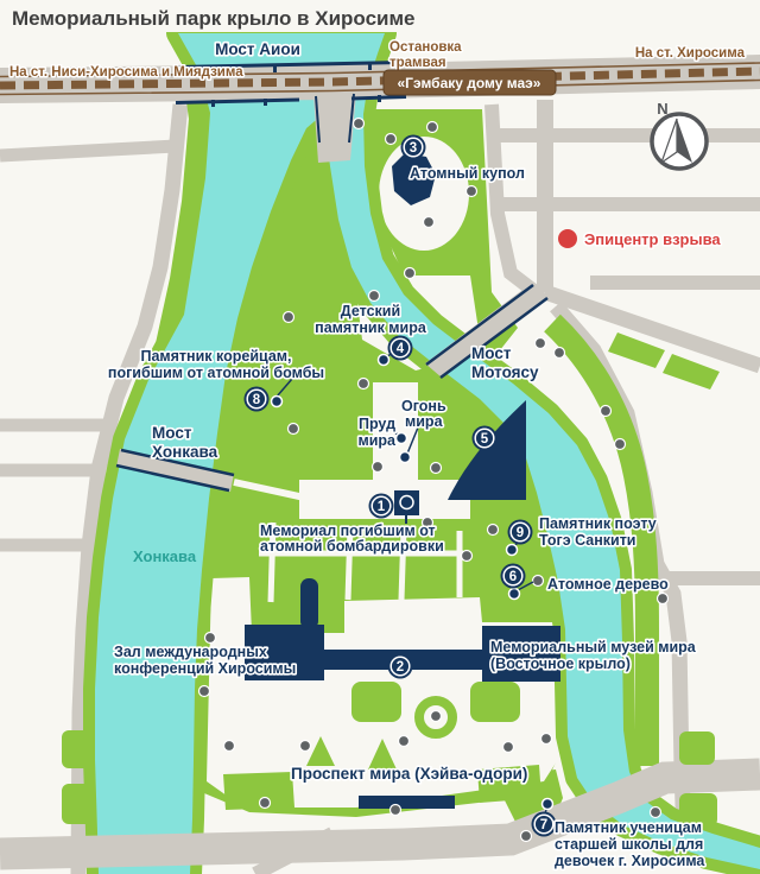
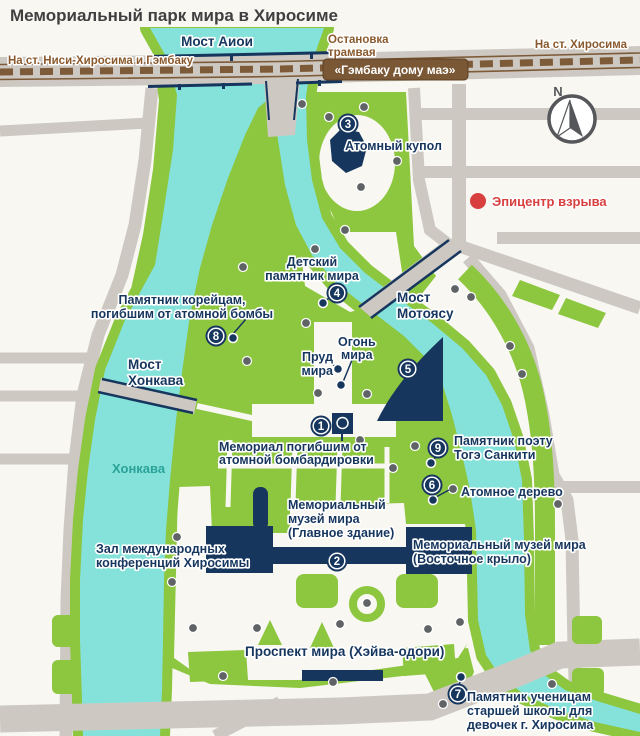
  N
  1
  2
  3
  4
  5
  6
  7
  8
  9
- Мемориальный парк крыло в Хиросиме
+ Мемориальный парк мира в Хиросиме
- На ст. Ниси-Хиросима и Миядзима
+ На ст. Ниси-Хиросима и Гэмбаку
  На ст. Хиросима
  Остановка трамвая
  «Гэмбаку дому маэ»
  Мост Аиои
  Атомный купол
  Эпицентр взрыва
  Детский памятник мира
  Памятник корейцам, погибшим от атомной бомбы
  Мост Мотоясу
  Мост Хонкава
  Хонкава
  Пруд мира
  Огонь мира
  Мемориал погибшим от атомной бомбардировки
  Памятник поэту Тогэ Санкити
  Атомное дерево
+ Мемориальный музей мира (Главное здание)
  Зал международных конференций Хиросимы
  Мемориальный музей мира (Восточное крыло)
  Проспект мира (Хэйва-одори)
  Памятник ученицам старшей школы для девочек г. Хиросима
